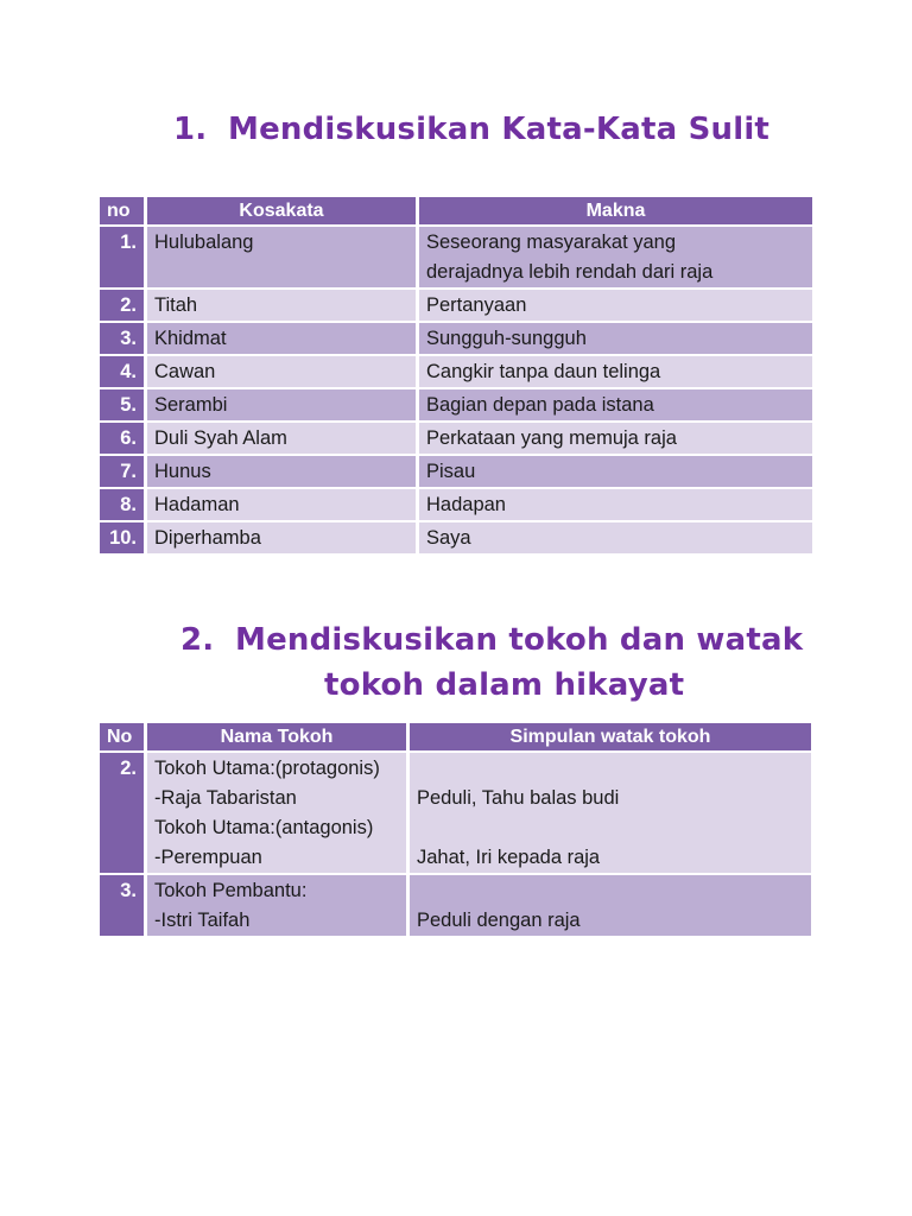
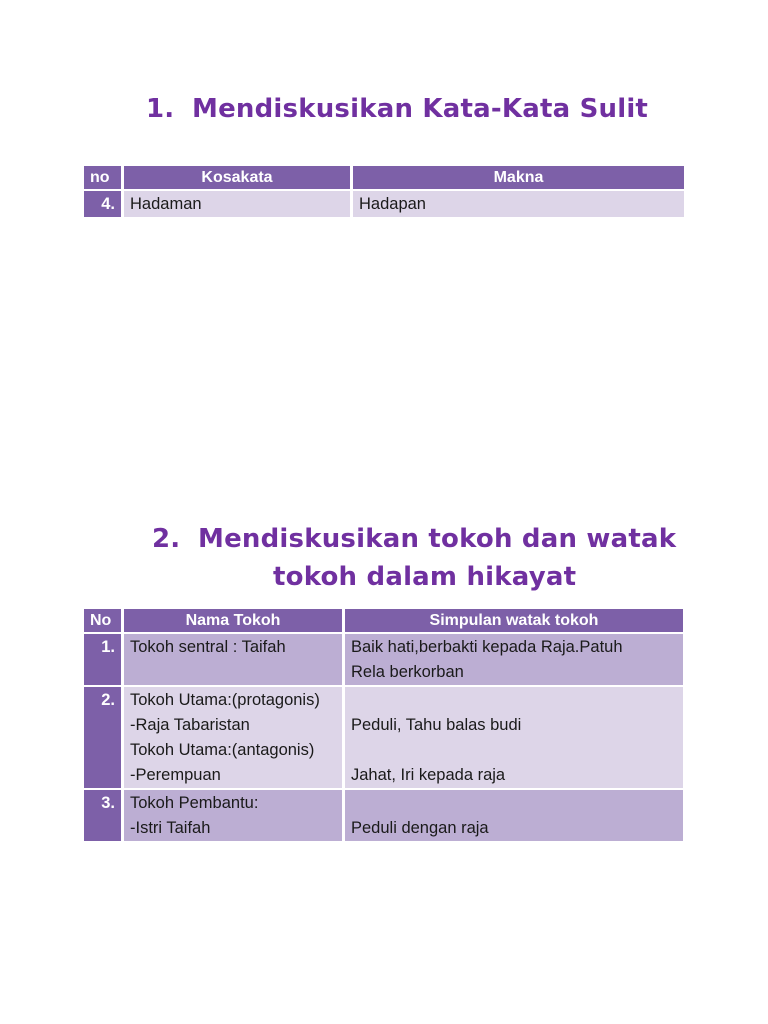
  1. Mendiskusikan Kata-Kata Sulit
  no	Kosakata	Makna
- 1.	Hulubalang	Seseorang masyarakat yang derajadnya lebih rendah dari raja
- 2.	Titah	Pertanyaan
- 3.	Khidmat	Sungguh-sungguh
- 4.	Cawan	Cangkir tanpa daun telinga
- 5.	Serambi	Bagian depan pada istana
- 6.	Duli Syah Alam	Perkataan yang memuja raja
- 7.	Hunus	Pisau
- 8.	Hadaman	Hadapan
+ 4.	Hadaman	Hadapan
- 10.	Diperhamba	Saya
  2. Mendiskusikan tokoh dan watak
  tokoh dalam hikayat
  No	Nama Tokoh	Simpulan watak tokoh
+ 1.	Tokoh sentral : Taifah	Baik hati,berbakti kepada Raja.Patuh Rela berkorban
  2.	Tokoh Utama:(protagonis) -Raja Tabaristan Tokoh Utama:(antagonis) -Perempuan	Peduli, Tahu balas budi Jahat, Iri kepada raja
  3.	Tokoh Pembantu: -Istri Taifah	Peduli dengan raja
